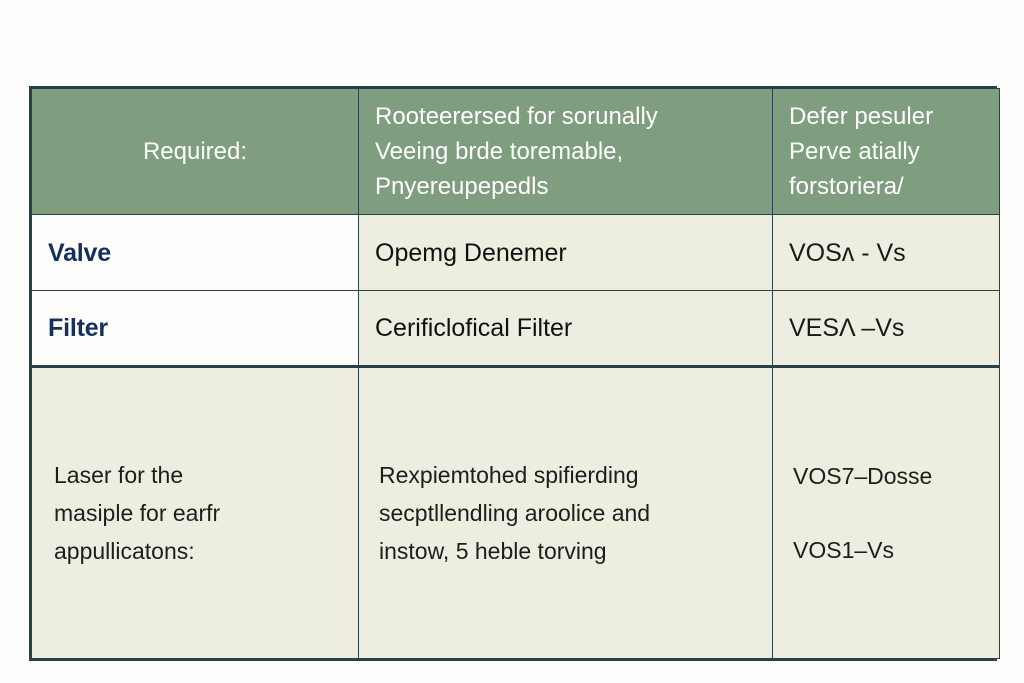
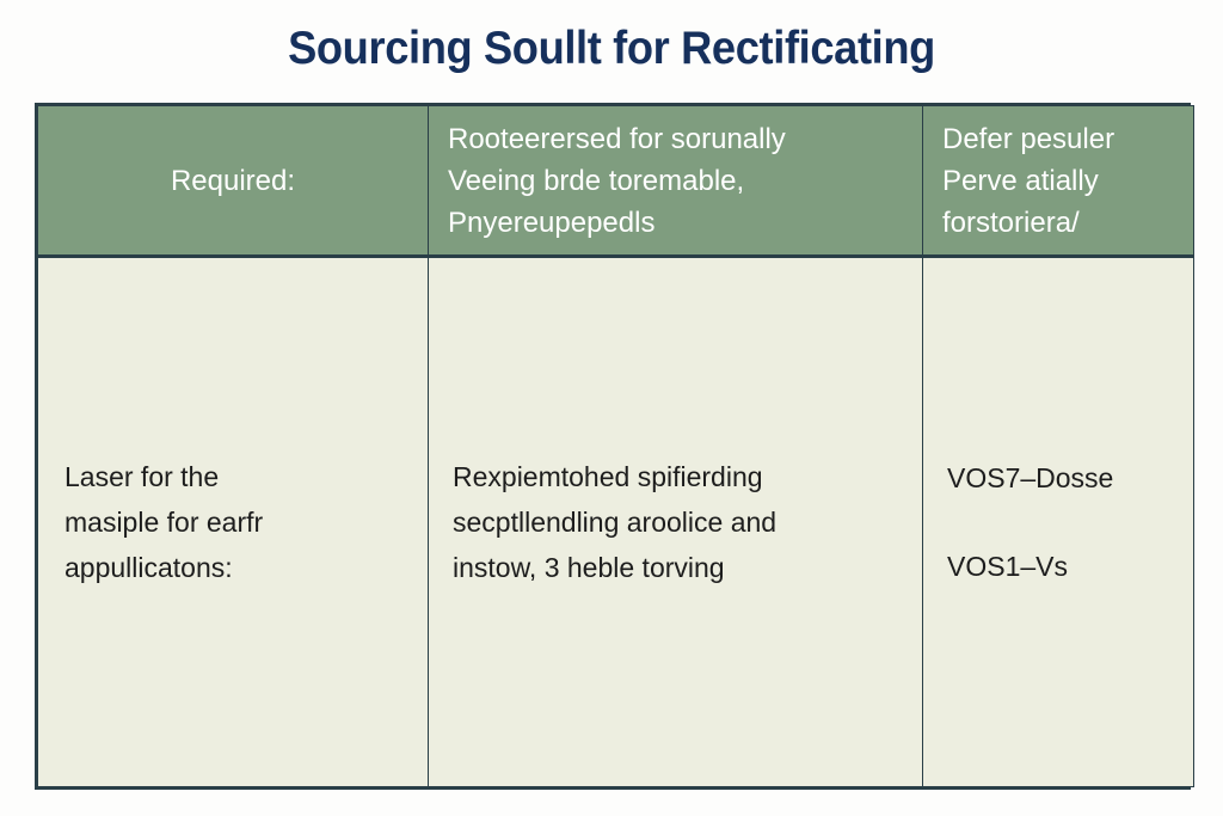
+ Sourcing Soullt for Rectificating
  Required:	Rooteerersed for sorunally Veeing brde toremable, Pnyereupepedls	Defer pesuler Perve atially forstoriera/
- Valve	Opemg Denemer	VOSʌ - Vs
- Filter	Cerificlofical Filter	VESΛ –Vs
- Laser for the masiple for earfr appullicatons:	Rexpiemtohed spifierding secptllendling aroolice and instow, 5 heble torving	VOS7–Dosse VOS1–Vs
+ Laser for the masiple for earfr appullicatons:	Rexpiemtohed spifierding secptllendling aroolice and instow, 3 heble torving	VOS7–Dosse VOS1–Vs
